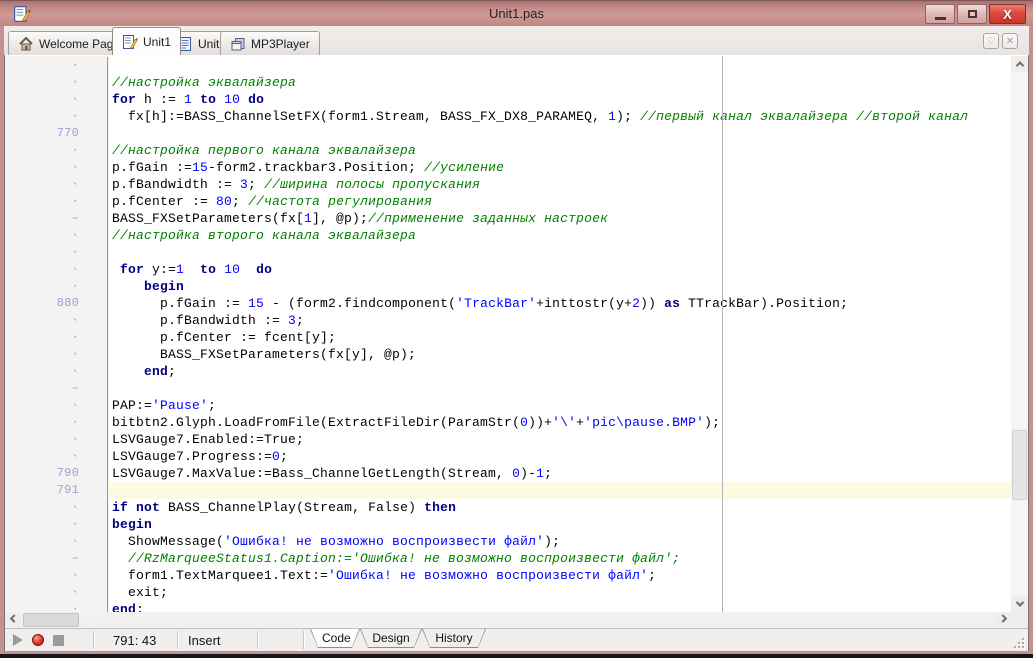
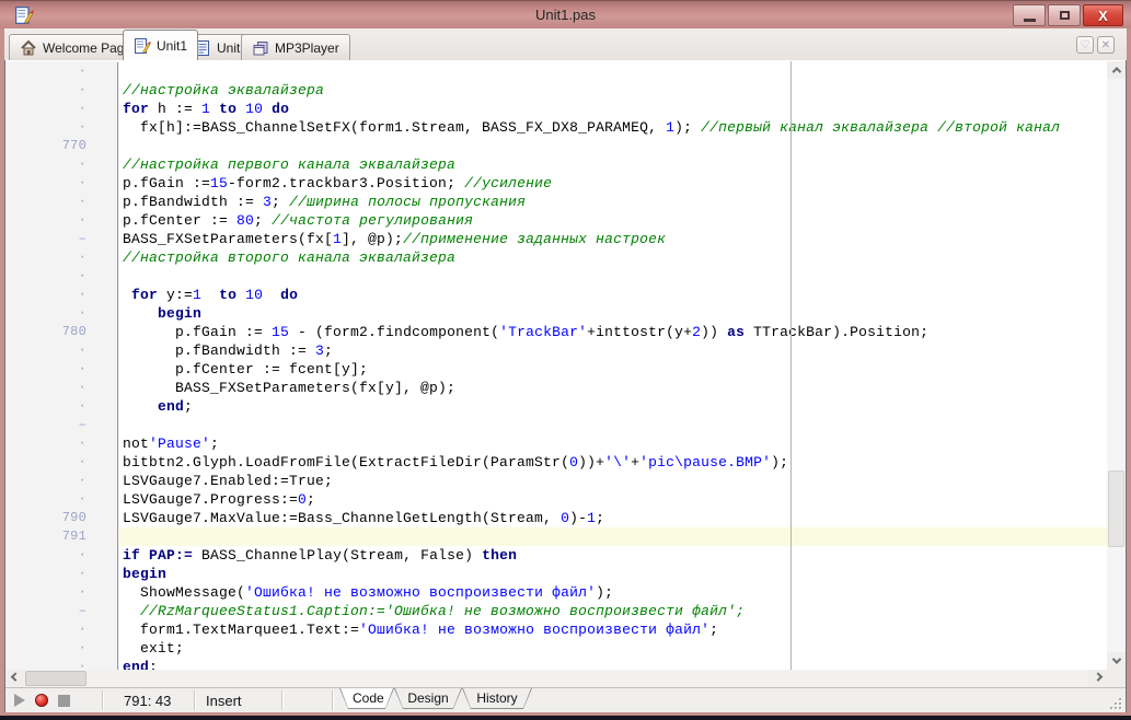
  Unit1.pas
  X
  Welcome Pag
  Unit1
  Unit
  MP3Player
  ♡
  ✕
  ·
  ·
  //настройка эквалайзера
  ·
  for h := 1 to 10 do
  ·
  fx[h]:=BASS_ChannelSetFX(form1.Stream, BASS_FX_DX8_PARAMEQ, 1); //первый канал эквалайзера //второй канал
  770
  ·
  //настройка первого канала эквалайзера
  ·
  p.fGain :=15-form2.trackbar3.Position; //усиление
  ·
  p.fBandwidth := 3; //ширина полосы пропускания
  ·
  p.fCenter := 80; //частота регулирования
  –
  BASS_FXSetParameters(fx[1], @p);//применение заданных настроек
  ·
  //настройка второго канала эквалайзера
  ·
  ·
  for y:=1 to 10 do
  ·
  begin
- 880
+ 780
  p.fGain := 15 - (form2.findcomponent('TrackBar'+inttostr(y+2)) as TTrackBar).Position;
  ·
  p.fBandwidth := 3;
  ·
  p.fCenter := fcent[y];
  ·
  BASS_FXSetParameters(fx[y], @p);
  ·
  end;
  –
  ·
- PAP:='Pause';
+ not'Pause';
  ·
  bitbtn2.Glyph.LoadFromFile(ExtractFileDir(ParamStr(0))+'\'+'pic\pause.BMP');
  ·
  LSVGauge7.Enabled:=True;
  ·
  LSVGauge7.Progress:=0;
  790
  LSVGauge7.MaxValue:=Bass_ChannelGetLength(Stream, 0)-1;
  791
  ·
- if not BASS_ChannelPlay(Stream, False) then
+ if PAP:= BASS_ChannelPlay(Stream, False) then
  ·
  begin
  ·
  ShowMessage('Ошибка! не возможно воспроизвести файл');
  –
  //RzMarqueeStatus1.Caption:='Ошибка! не возможно воспроизвести файл';
  ·
  form1.TextMarquee1.Text:='Ошибка! не возможно воспроизвести файл';
  ·
  exit;
  ·
  end;
  791: 43
  Insert
  Code
  Design
  History
